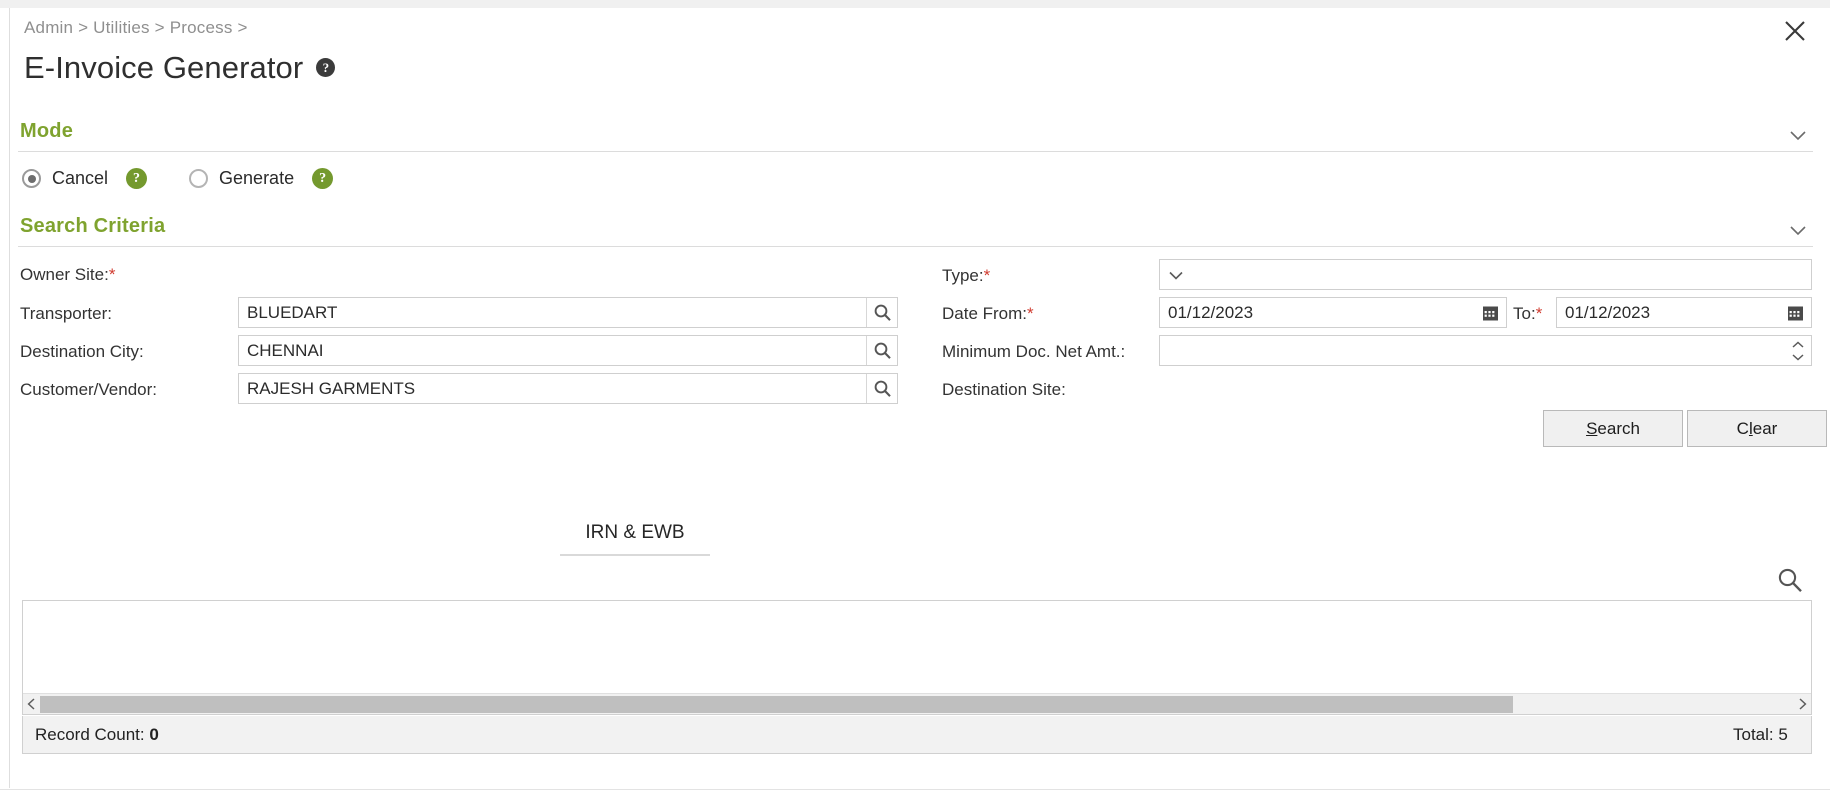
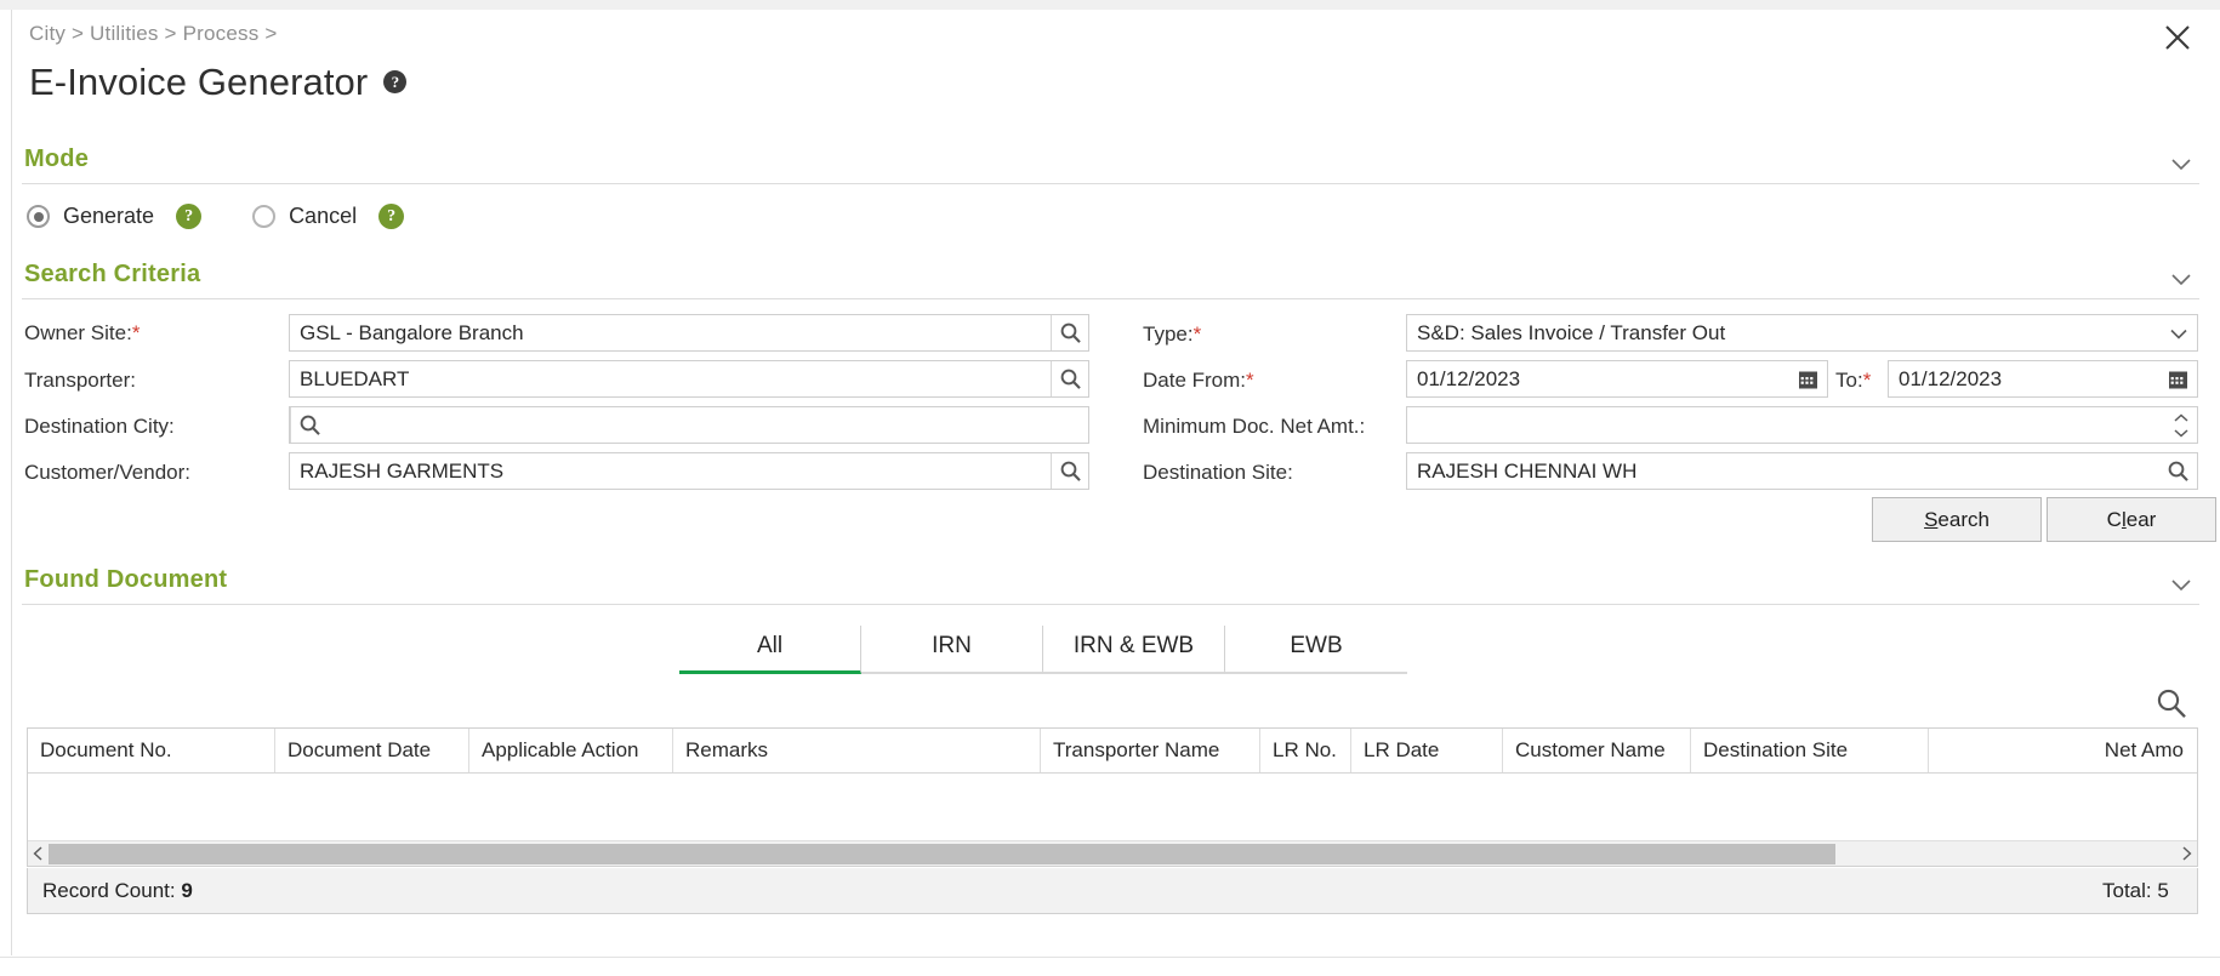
- Admin > Utilities > Process >
+ City > Utilities > Process >
  E-Invoice Generator
  ?
  Mode
- Cancel
+ Generate
  ?
- Generate
+ Cancel
  ?
  Search Criteria
  Owner Site:*
  Transporter:
  Destination City:
  Customer/Vendor:
+ GSL - Bangalore Branch
  BLUEDART
- CHENNAI
  RAJESH GARMENTS
  Type:*
  Date From:*
  Minimum Doc. Net Amt.:
  Destination Site:
+ S&D: Sales Invoice / Transfer Out
  01/12/2023
  To:*
  01/12/2023
+ RAJESH CHENNAI WH
  Search
  Clear
+ Found Document
+ All
+ IRN
  IRN & EWB
+ EWB
+ Document No.
+ Document Date
+ Applicable Action
+ Remarks
+ Transporter Name
+ LR No.
+ LR Date
+ Customer Name
+ Destination Site
+ Net Amo
- Record Count: 0
+ Record Count: 9
  Total: 5
